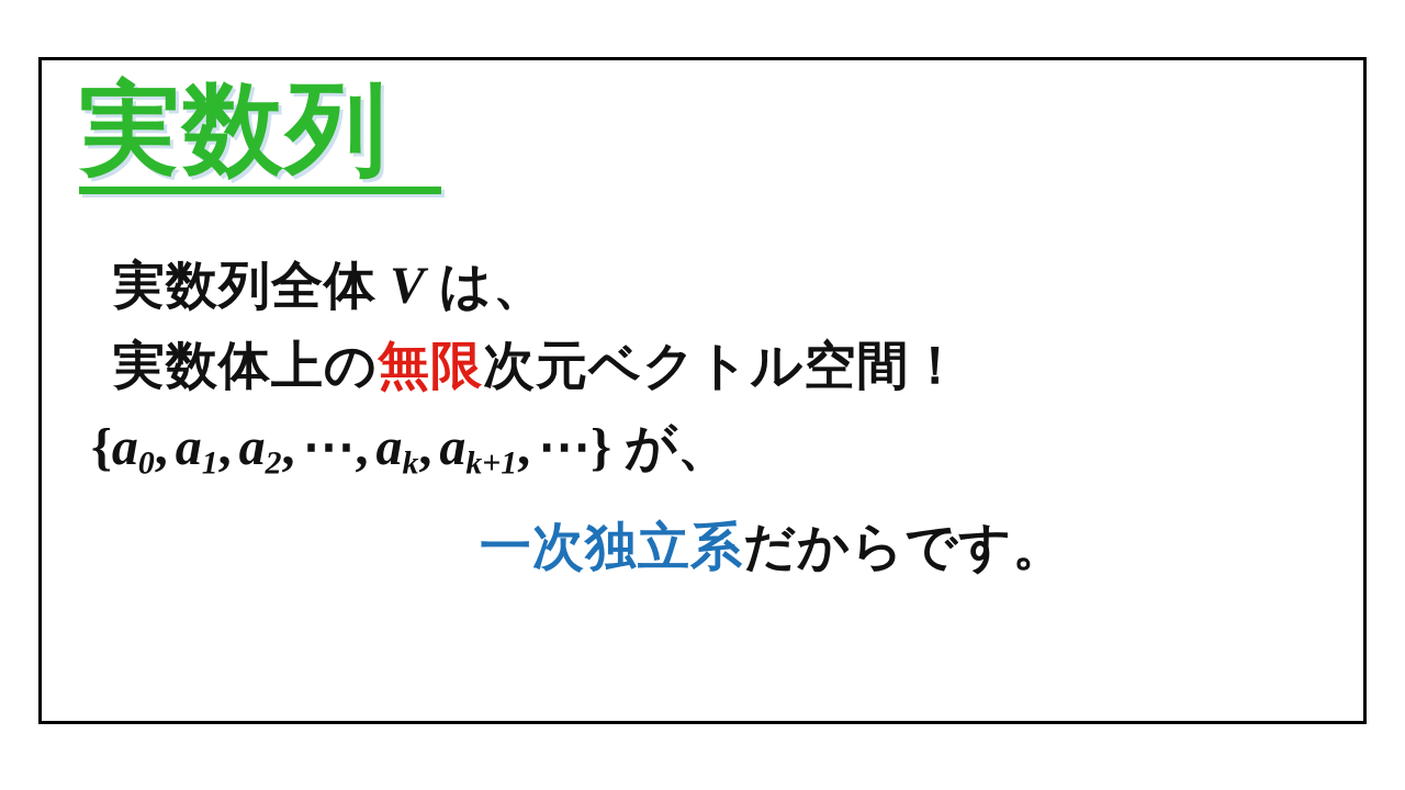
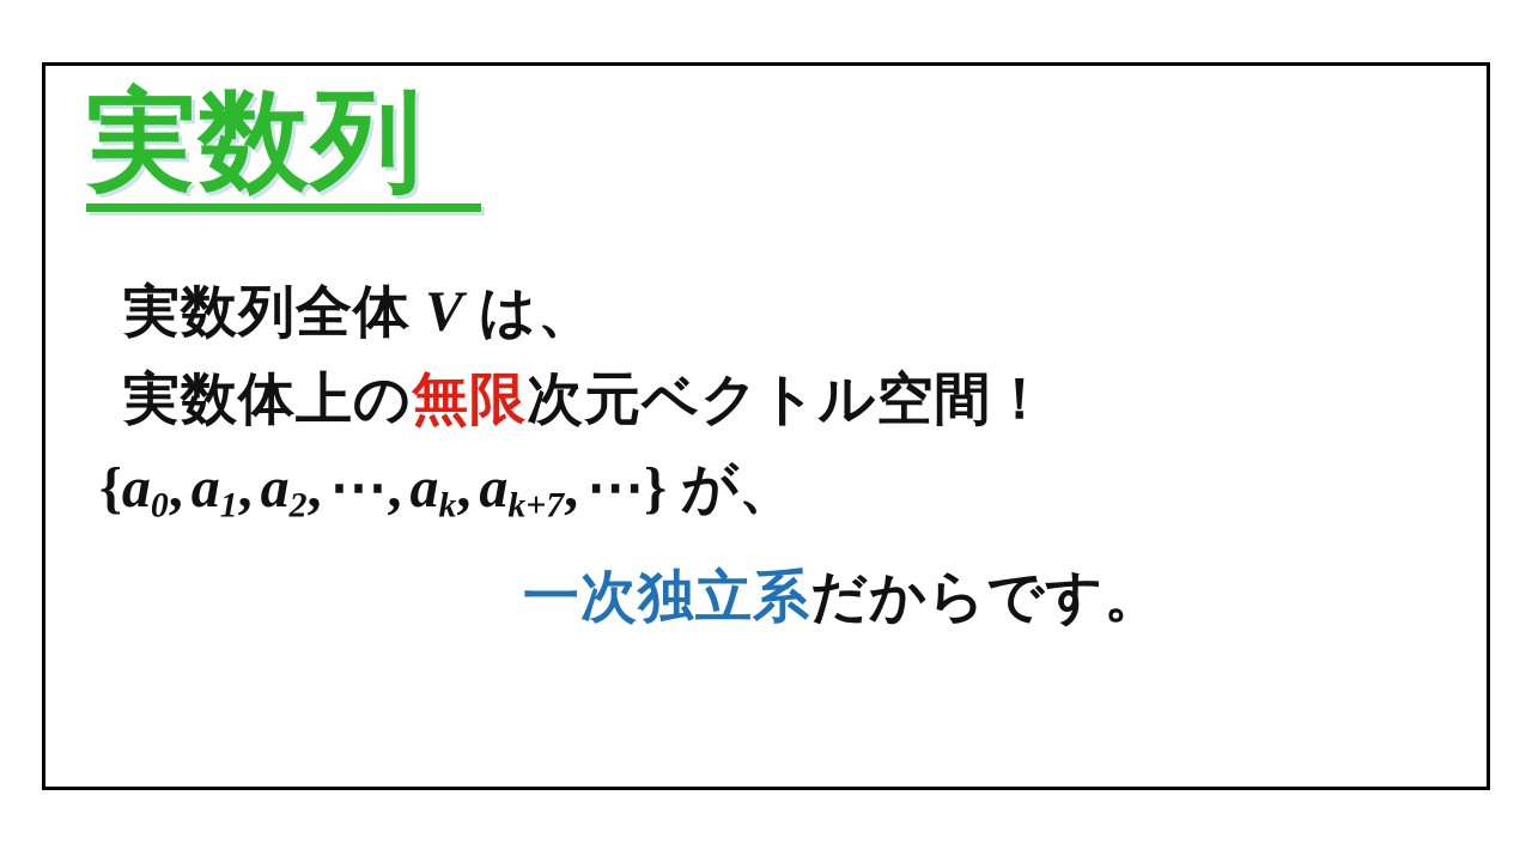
  実数列
  実数列全体 V は、
  実数体上の無限次元ベクトル空間！
- {a0, a1, a2, ⋯, ak, ak+1, ⋯} が、
+ {a0, a1, a2, ⋯, ak, ak+7, ⋯} が、
  一次独立系だからです。
